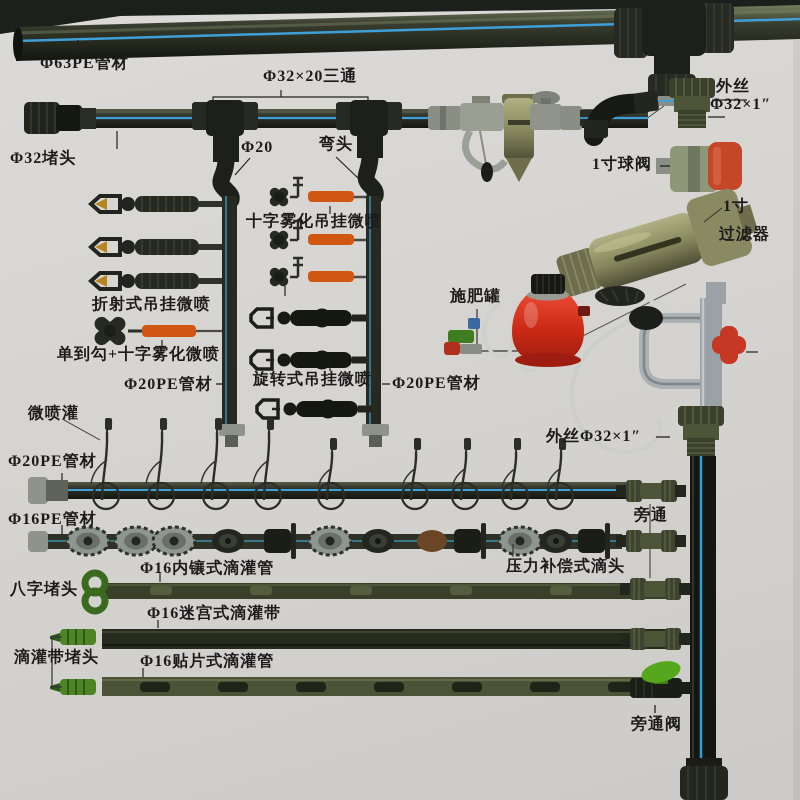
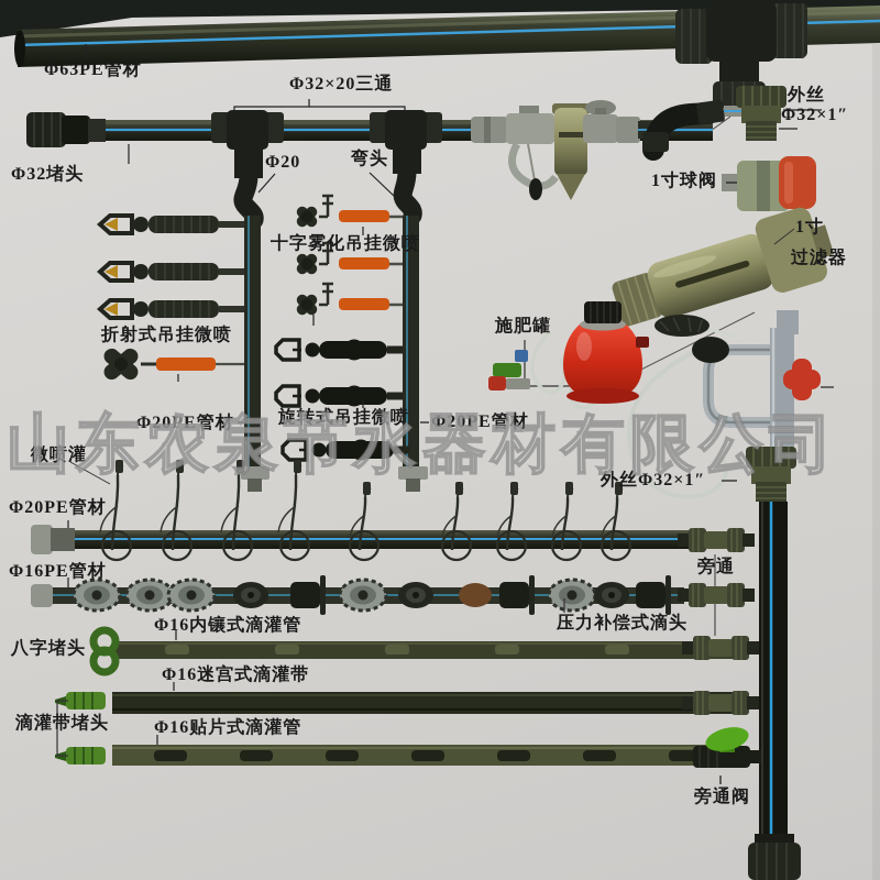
  Φ63PE管材
  Φ32×20三通
  Φ32堵头
  Φ20
  弯头
  外丝
  Φ32×1″
  1寸球阀
  十字雾化吊挂微喷
  1寸
  过滤器
  折射式吊挂微喷
  施肥罐
- 单到勾+十字雾化微喷
  旋转式吊挂微喷
  Φ20PE管材
  Φ20PE管材
  微喷灌
  外丝Φ32×1″
  Φ20PE管材
  Φ16PE管材
  旁通
  Φ16内镶式滴灌管
  压力补偿式滴头
  八字堵头
  Φ16迷宫式滴灌带
  滴灌带堵头
  Φ16贴片式滴灌管
  旁通阀
+ 山东农泉节水器材有限公司
